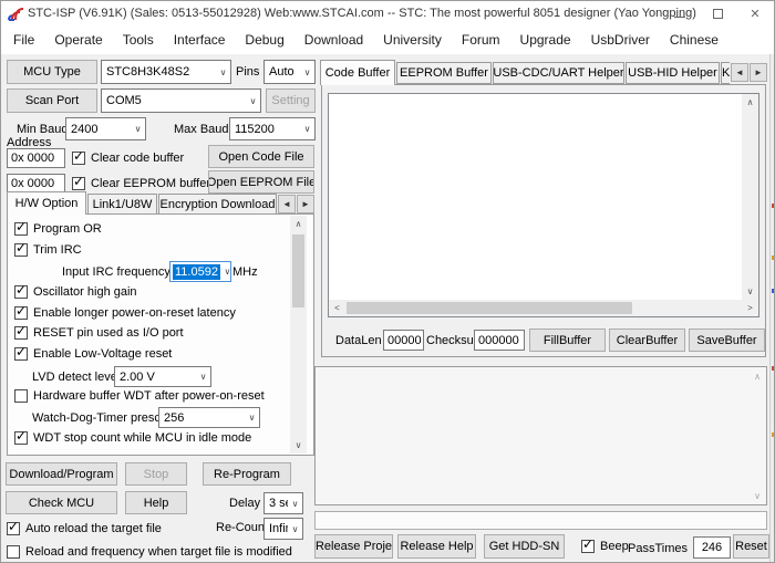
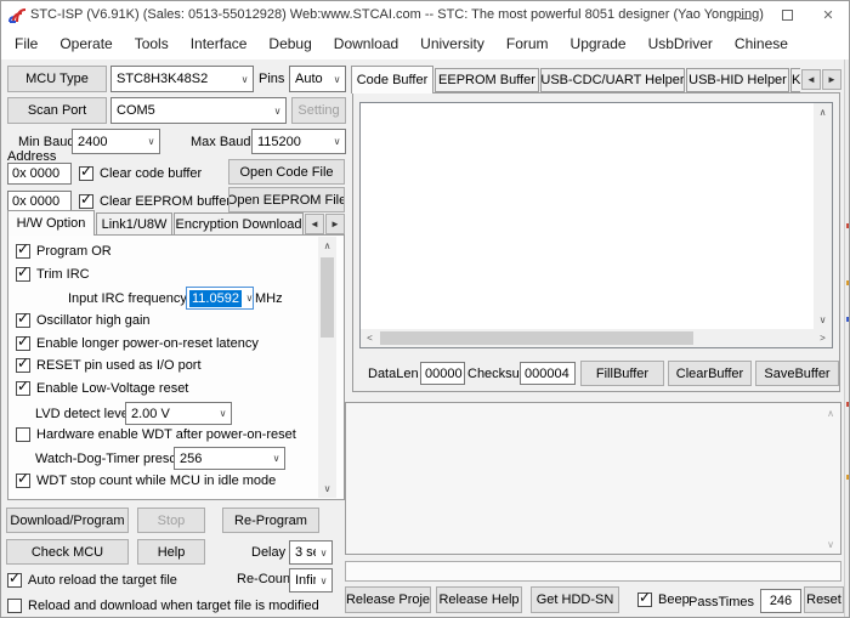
  STC-ISP (V6.91K) (Sales: 0513-55012928) Web:www.STCAI.com -- STC: The most powerful 8051 designer (Yao Yongping)
  ✕
  File
  Operate
  Tools
  Interface
  Debug
  Download
  University
  Forum
  Upgrade
  UsbDriver
  Chinese
  MCU Type
  STC8H3K48S2
  ∨
  Pins
  Auto
  ∨
  Scan Port
  COM5
  ∨
  Setting
  Min Bau
  2400
  ∨
  Max Baud
  115200
  ∨
  Address
  0x 0000
  ✓
  Clear code buffer
  Open Code File
  0x 0000
  ✓
  Clear EEPROM buffe
  Open EEPROM File
  H/W Option
  Link1/U8W
  Encryption Download
  ◄
  ►
  ✓
  Program OR
  ✓
  Trim IRC
  Input IRC frequency
  11.0592
  ∨
  MHz
  ✓
  Oscillator high gain
  ✓
  Enable longer power-on-reset latency
  ✓
  RESET pin used as I/O port
  ✓
  Enable Low-Voltage reset
  LVD detect lev
  2.00 V
  ∨
- Hardware buffer WDT after power-on-reset
+ Hardware enable WDT after power-on-reset
  Watch-Dog-Timer pres
  256
  ∨
  ✓
  WDT stop count while MCU in idle mode
  ∧
  ∨
  Download/Program
  Stop
  Re-Program
  Check MCU
  Help
  Delay
  ∨
  Re-Coun
  ∨
  ✓
  Auto reload the target file
- Reload and frequency when target file is modified
+ Reload and download when target file is modified
  Code Buffer
  EEPROM Buffer
  USB-CDC/UART Helper
  USB-HID Helper
  K
  ◄
  ►
  ∧
  ∨
  <
  >
  DataLen
  00000
  Checksu
- 000000
+ 000004
  FillBuffer
  ClearBuffer
  SaveBuffer
  ∧
  ∨
  Release Proje
  Release Help
  Get HDD-SN
  ✓
  Beep
  PassTimes
  246
  Reset
